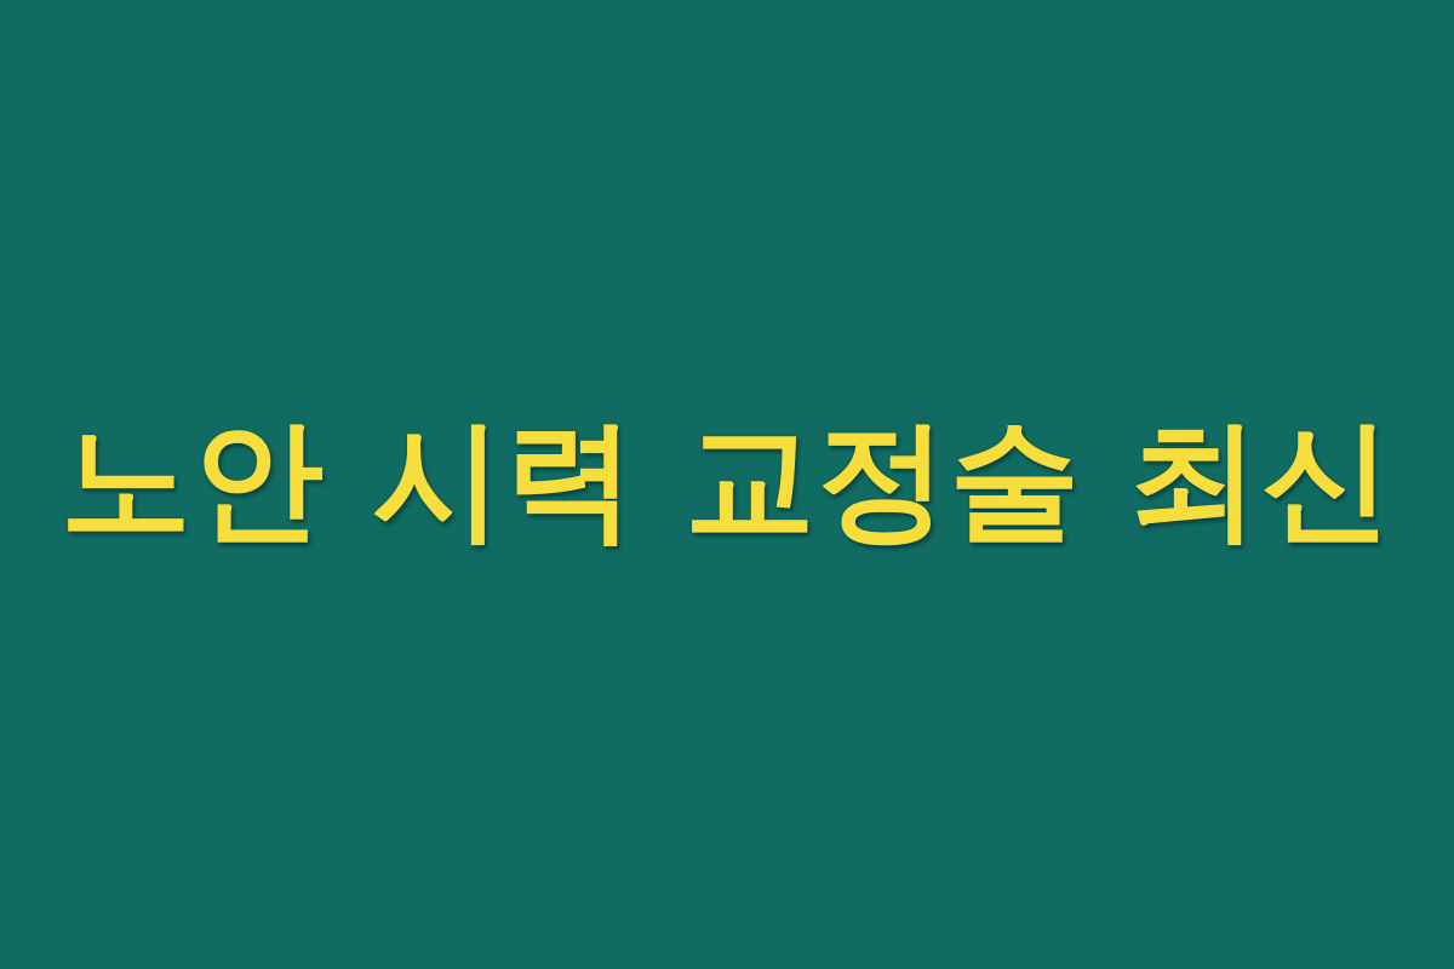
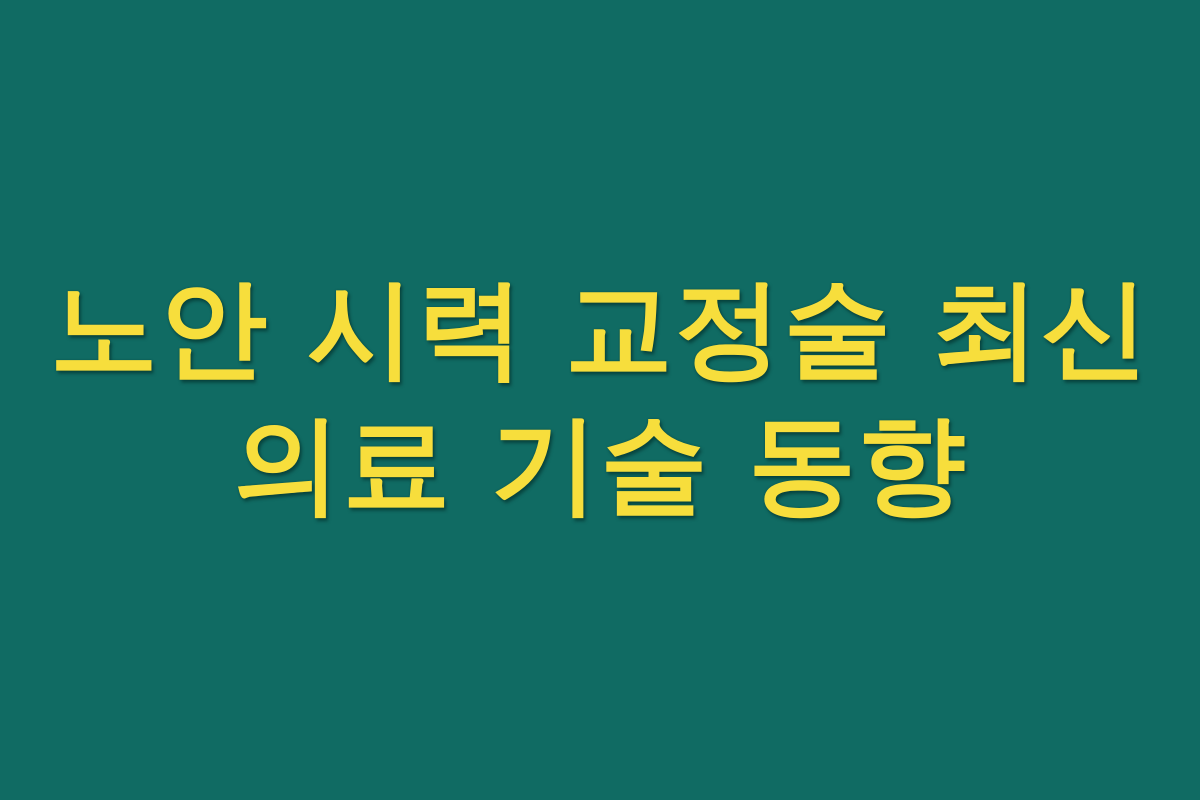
  노안 시력 교정술 최신
+ 의료 기술 동향
